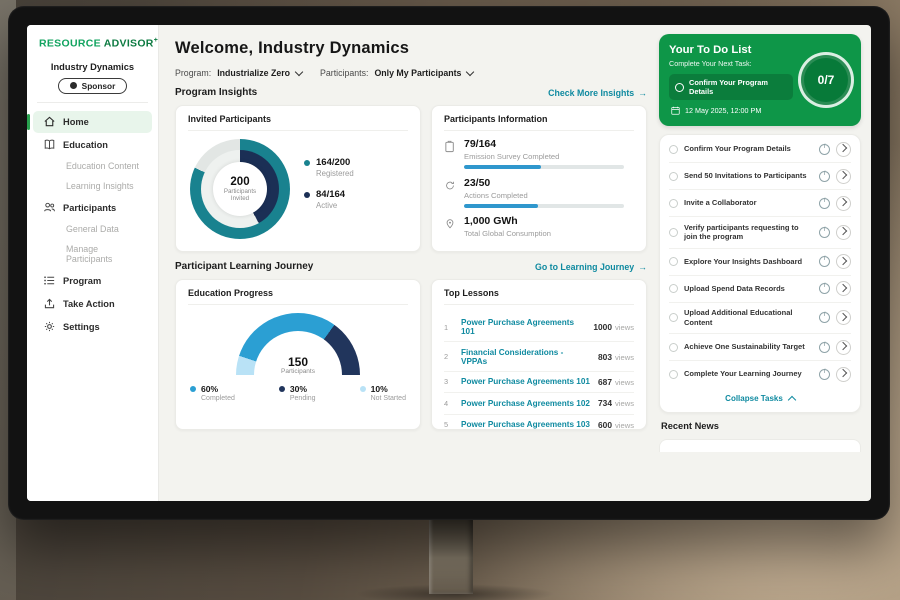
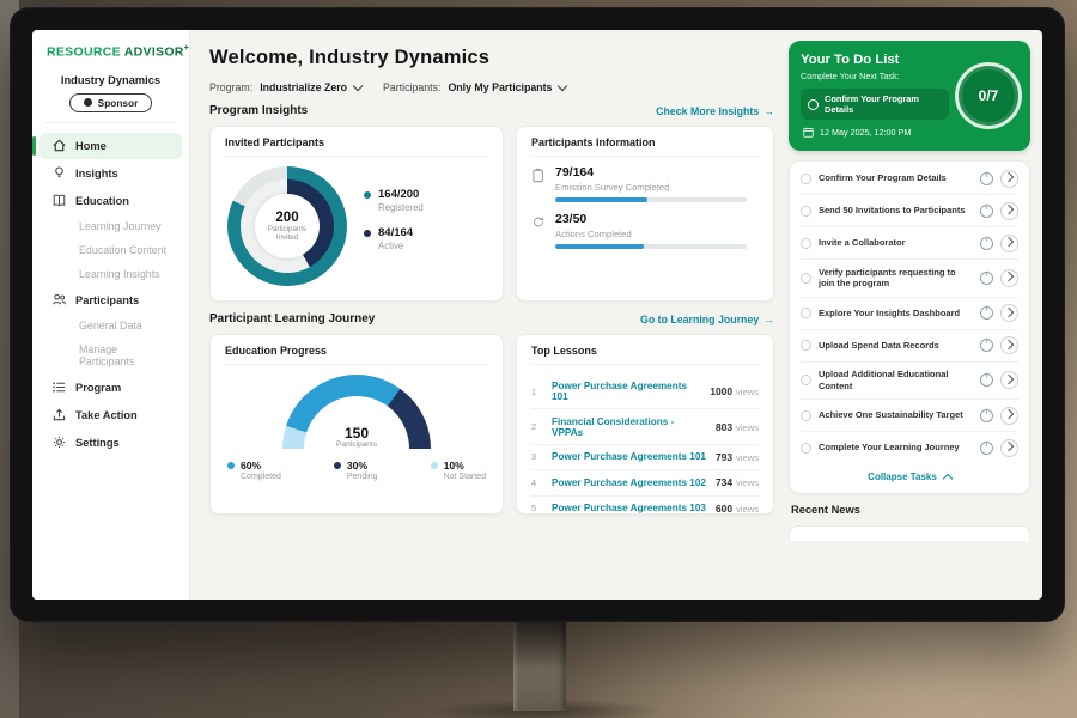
  RESOURCE ADVISOR
  Industry Dynamics
  Sponsor
  Home
+ Insights
  Education
+ Learning Journey
  Education Content
  Learning Insights
  Participants
  General Data
  Manage Participants
  Program
  Take Action
  Settings
  Welcome, Industry Dynamics
  Program:
  Industrialize Zero
  Participants:
  Only My Participants
  Program Insights
  Check More Insights
  →
  Invited Participants
  200
  164/200
  Registered
  84/164
  Active
  Participants Information
  79/164
  Emission Survey Completed
  23/50
  Actions Completed
- 1,000 GWh
- Total Global Consumption
  Participant Learning Journey
  Go to Learning Journey
  →
  Education Progress
  150
  60%
  30%
  10%
  Top Lessons
  1
  Power Purchase Agreements 101
  1000 views
  2
  Financial Considerations - VPPAs
  803 views
  3
  Power Purchase Agreements 101
- 687 views
+ 793 views
  4
  Power Purchase Agreements 102
  734 views
  5
  Power Purchase Agreements 103
  600 views
  Your To Do List
  Complete Your Next Task:
  Confirm Your Program Details
  12 May 2025, 12:00 PM
  0/7
  Confirm Your Program Details
  Send 50 Invitations to Participants
  Invite a Collaborator
  Verify participants requesting to join the program
  Explore Your Insights Dashboard
  Upload Spend Data Records
  Upload Additional Educational Content
  Achieve One Sustainability Target
  Complete Your Learning Journey
  Collapse Tasks
  Recent News
